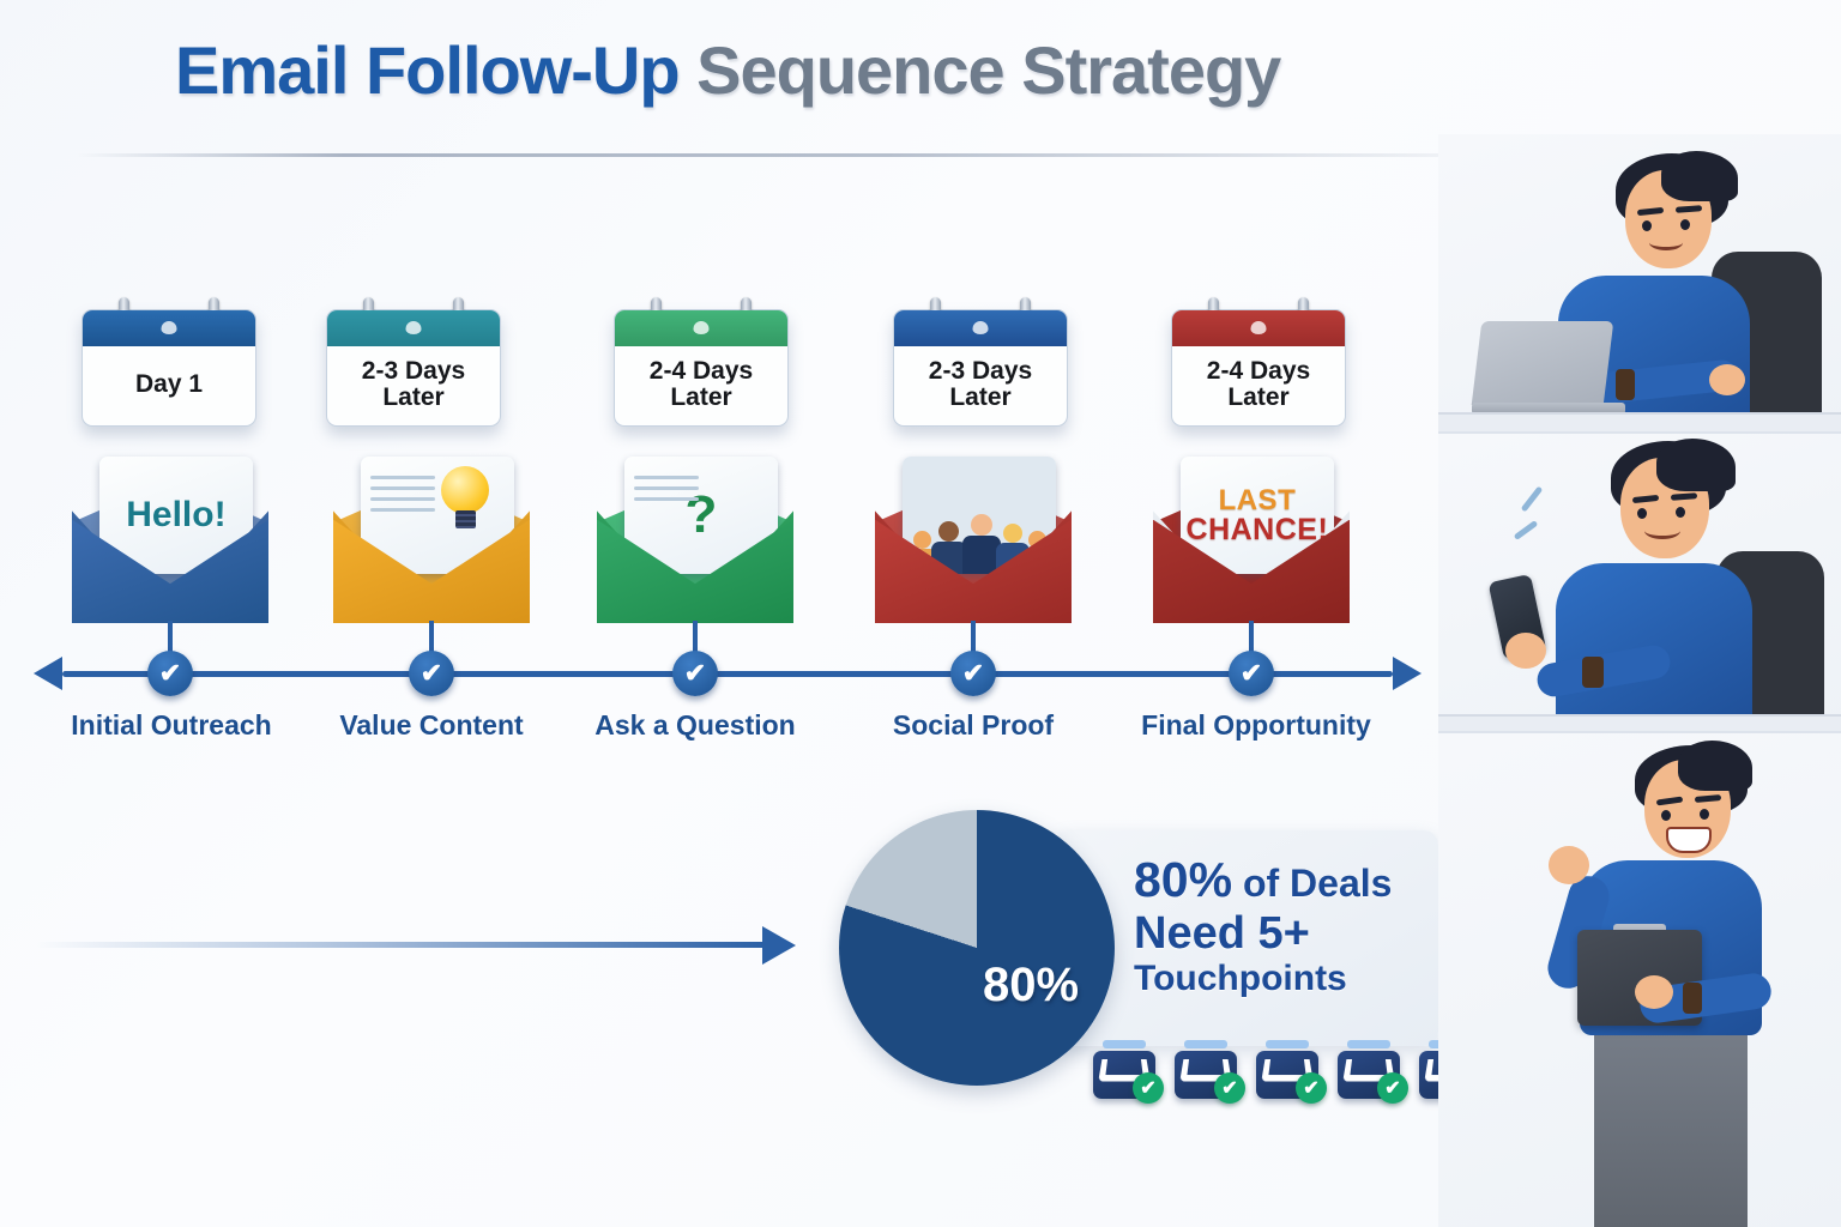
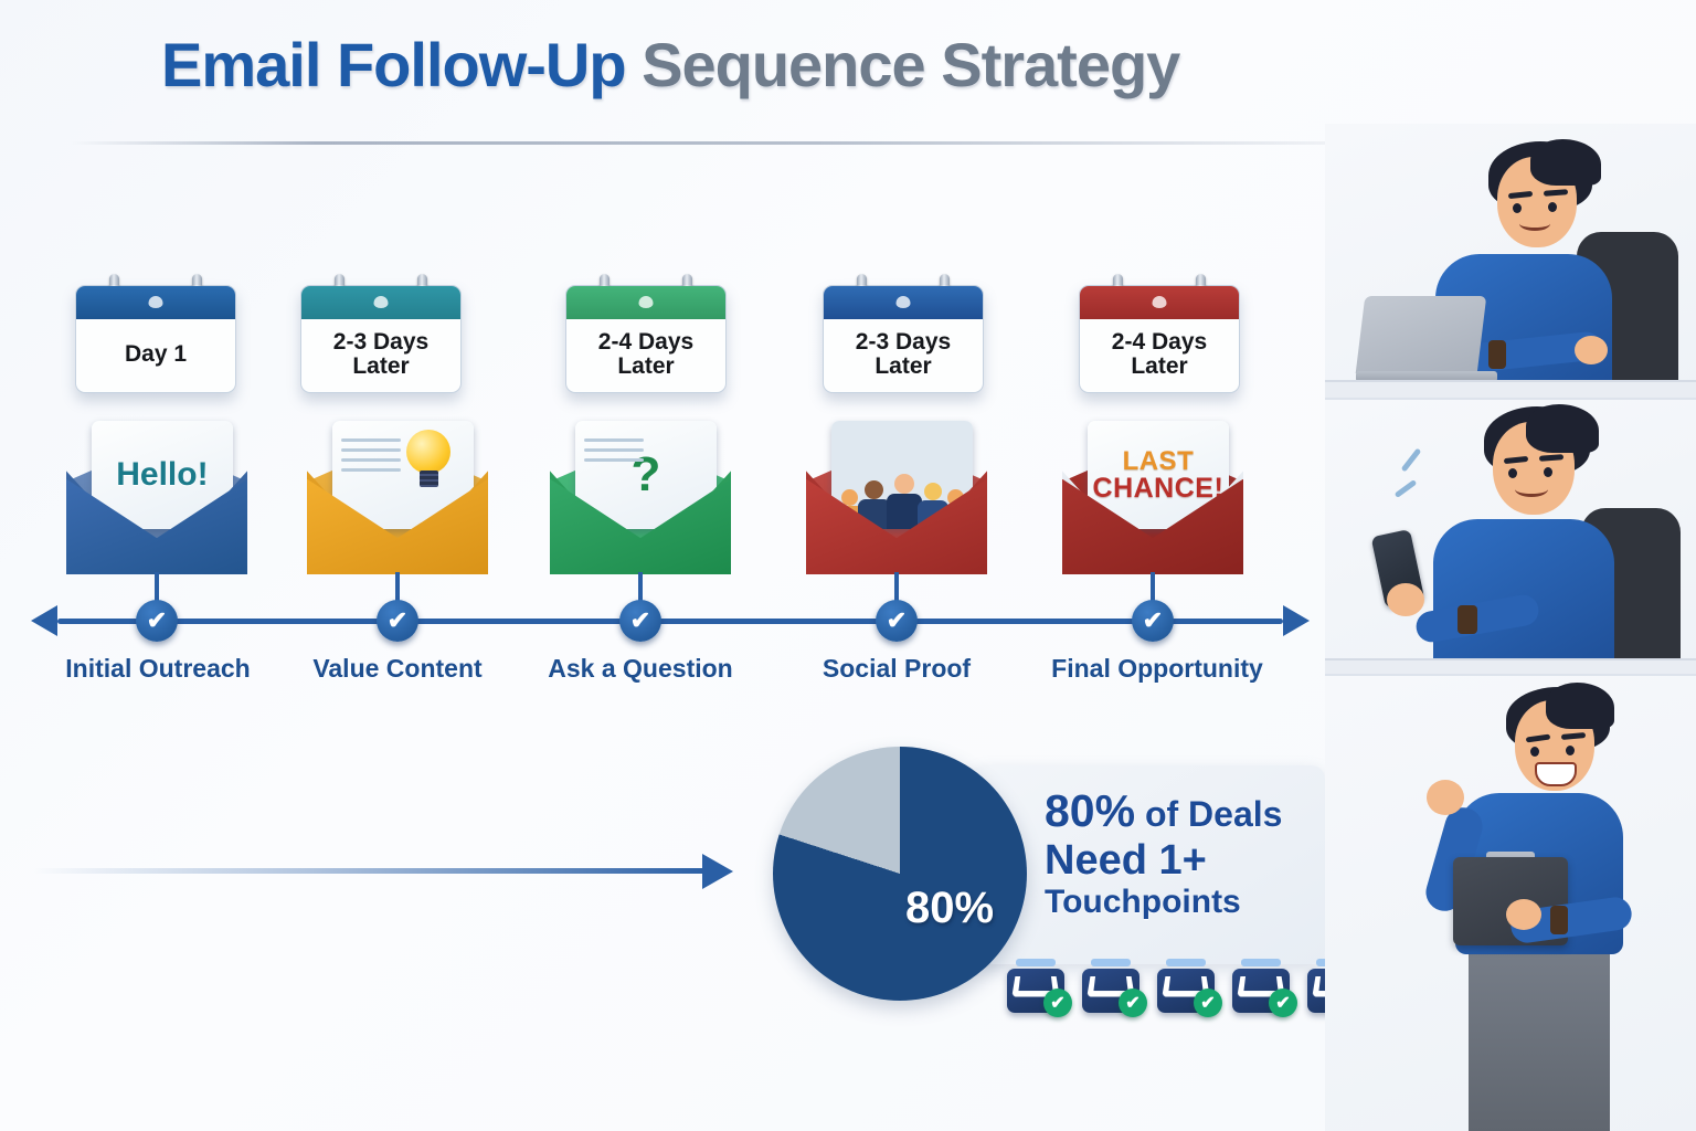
  Email Follow-Up Sequence Strategy
  Day 1
  2-3 Days Later
  2-4 Days Later
  2-3 Days Later
  2-4 Days Later
  Hello!
  ?
  LAST
  CHANCE!
  ✔
  ✔
  ✔
  ✔
  ✔
  Initial Outreach
  Value Content
  Ask a Question
  Social Proof
  Final Opportunity
  80%
  80% of Deals
- Need 5+
+ Need 1+
  Touchpoints
  ✔
  ✔
  ✔
  ✔
